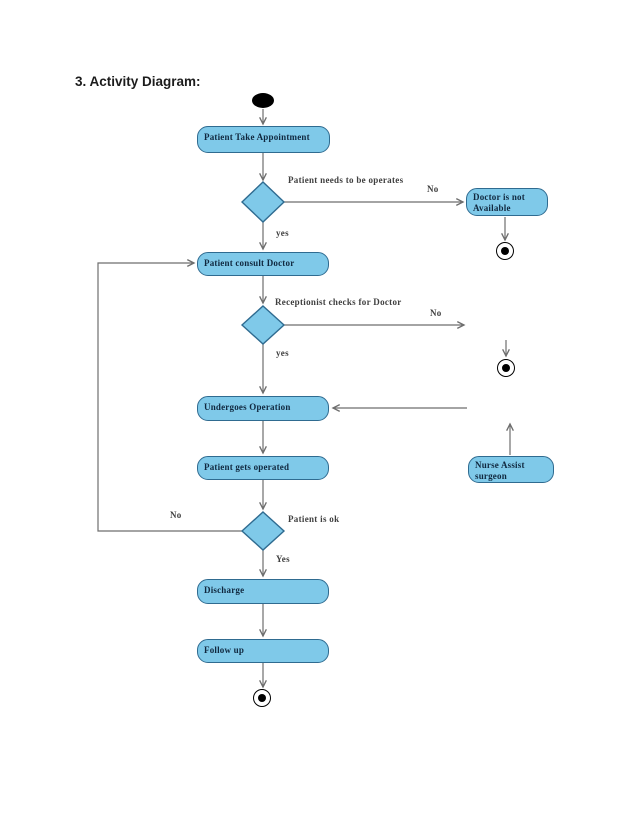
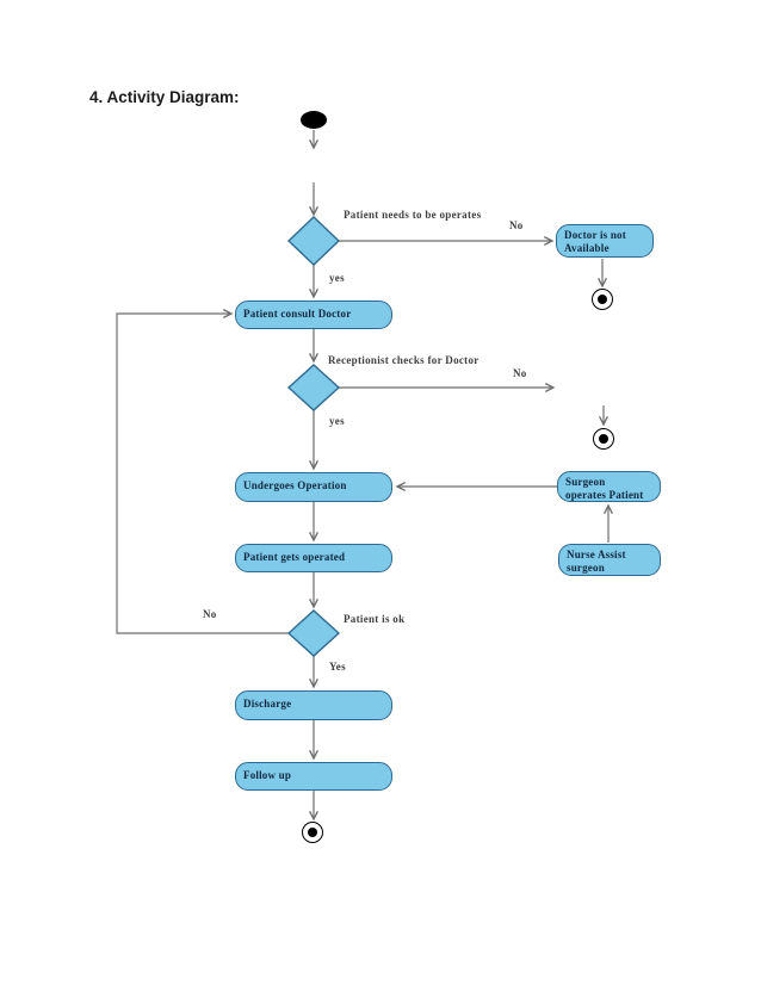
- 3. Activity Diagram:
+ 4. Activity Diagram:
- Patient Take Appointment
  Doctor is not
  Available
  Patient consult Doctor
  Undergoes Operation
+ Surgeon
+ operates Patient
  Patient gets operated
  Nurse Assist
  surgeon
  Discharge
  Follow up
  Patient needs to be operates
  No
  yes
  Receptionist checks for Doctor
  No
  yes
  No
  Patient is ok
  Yes
